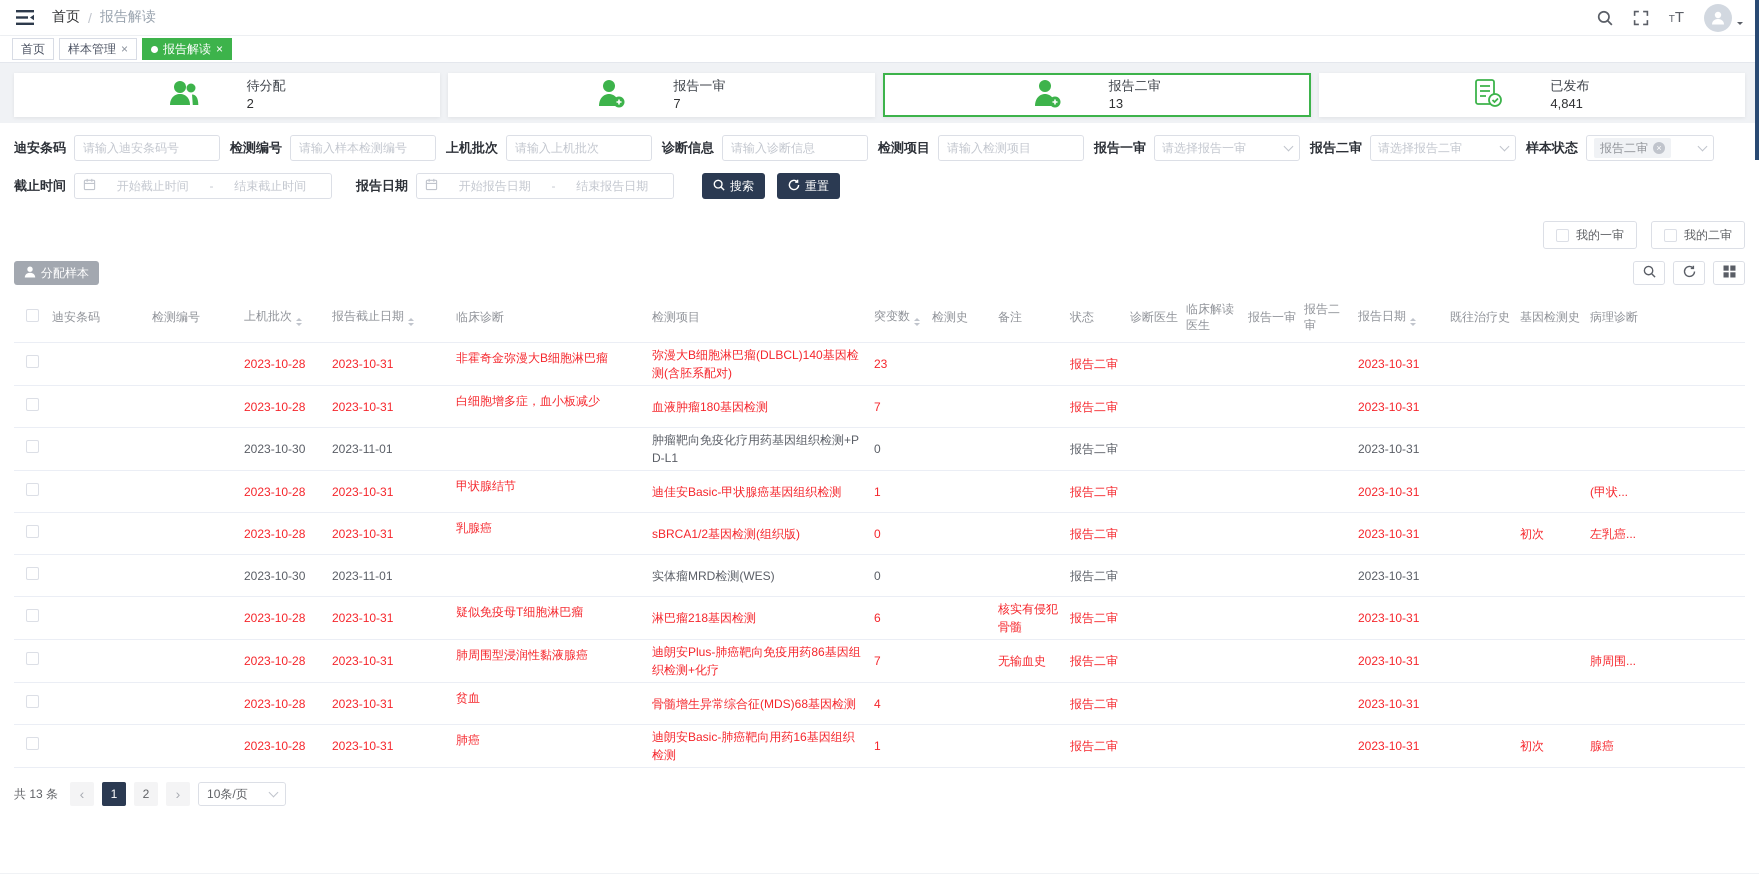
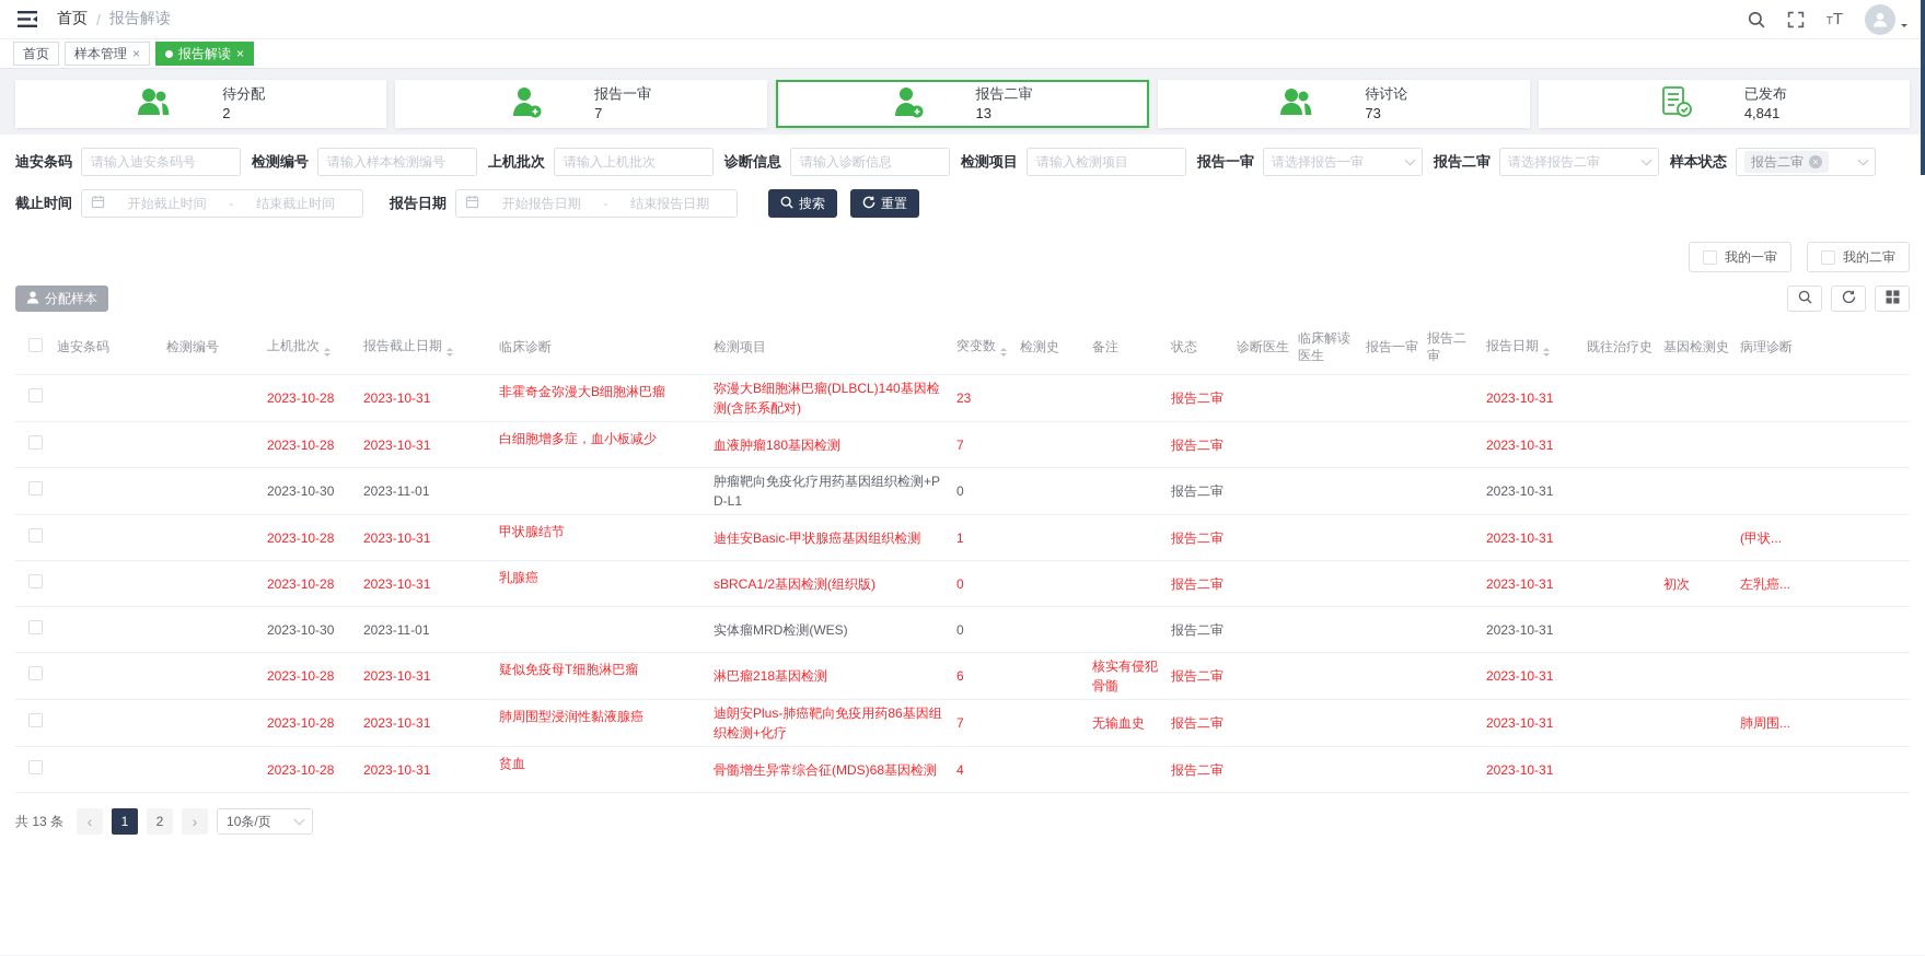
  首页
  /
  报告解读
  TT
  首页
  样本管理
  ×
  报告解读
  ×
  待分配
  2
  报告一审
  7
  报告二审
  13
+ 待讨论
+ 73
  已发布
  4,841
  迪安条码
  请输入迪安条码号
  检测编号
  请输入样本检测编号
  上机批次
  请输入上机批次
  诊断信息
  请输入诊断信息
  检测项目
  请输入检测项目
  报告一审
  请选择报告一审
  报告二审
  请选择报告二审
  样本状态
  报告二审
  ×
  截止时间
  开始截止时间
  -
  结束截止时间
  报告日期
  开始报告日期
  -
  结束报告日期
  搜索
  重置
  我的一审
  我的二审
  分配样本
  	迪安条码	检测编号	上机批次	报告截止日期	临床诊断	检测项目	突变数	检测史	备注	状态	诊断医生	临床解读医生	报告一审	报告二审	报告日期	既往治疗史	基因检测史	病理诊断
  			2023-10-28	2023-10-31	非霍奇金弥漫大B细胞淋巴瘤	弥漫大B细胞淋巴瘤(DLBCL)140基因检测(含胚系配对)	23			报告二审					2023-10-31
  			2023-10-28	2023-10-31	白细胞增多症，血小板减少	血液肿瘤180基因检测	7			报告二审					2023-10-31
  			2023-10-30	2023-11-01		肿瘤靶向免疫化疗用药基因组织检测+PD-L1	0			报告二审					2023-10-31
  			2023-10-28	2023-10-31	甲状腺结节	迪佳安Basic-甲状腺癌基因组织检测	1			报告二审					2023-10-31			(甲状...
  			2023-10-28	2023-10-31	乳腺癌	sBRCA1/2基因检测(组织版)	0			报告二审					2023-10-31		初次	左乳癌...
  			2023-10-30	2023-11-01		实体瘤MRD检测(WES)	0			报告二审					2023-10-31
  			2023-10-28	2023-10-31	疑似免疫母T细胞淋巴瘤	淋巴瘤218基因检测	6		核实有侵犯骨髓	报告二审					2023-10-31
  			2023-10-28	2023-10-31	肺周围型浸润性黏液腺癌	迪朗安Plus-肺癌靶向免疫用药86基因组织检测+化疗	7		无输血史	报告二审					2023-10-31			肺周围...
  			2023-10-28	2023-10-31	贫血	骨髓增生异常综合征(MDS)68基因检测	4			报告二审					2023-10-31
- 			2023-10-28	2023-10-31	肺癌	迪朗安Basic-肺癌靶向用药16基因组织检测	1			报告二审					2023-10-31		初次	腺癌
  共 13 条
  ‹
  1
  2
  ›
  10条/页
